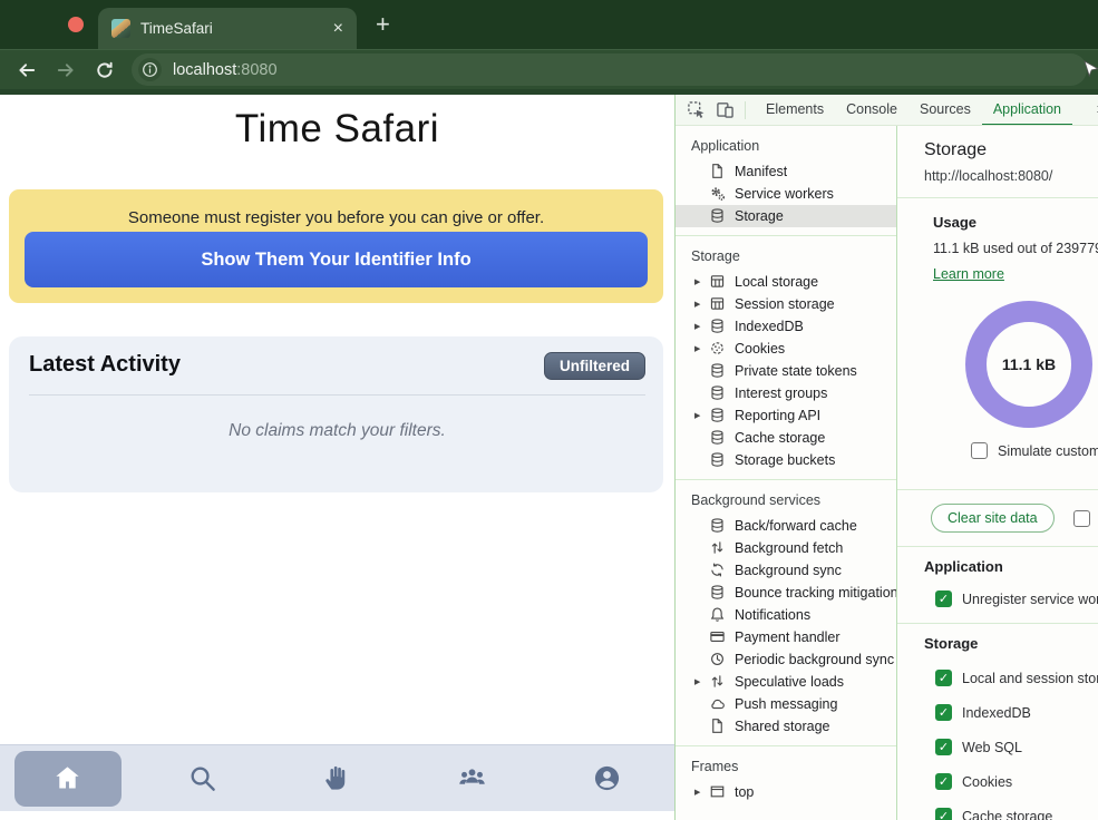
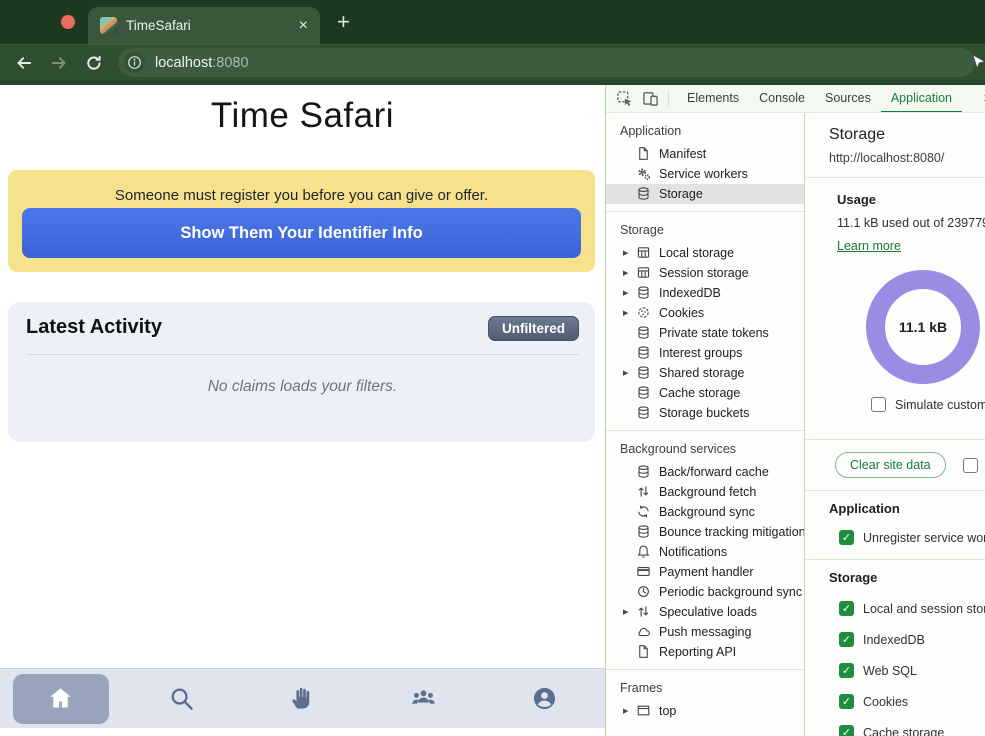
  TimeSafari
  ×
  +
  localhost:8080
  Time Safari
  Someone must register you before you can give or offer.
  Show Them Your Identifier Info
  Latest Activity
  Unfiltered
- No claims match your filters.
+ No claims loads your filters.
  Elements
  Console
  Sources
  Application
  Application
  Manifest
  Service workers
  Storage
  Storage
  Local storage
  Session storage
  IndexedDB
  Cookies
  Private state tokens
  Interest groups
- Reporting API
+ Shared storage
  Cache storage
  Storage buckets
  Background services
  Back/forward cache
  Background fetch
  Background sync
  Bounce tracking mitigation
  Notifications
  Payment handler
  Periodic background sync
  Speculative loads
  Push messaging
- Shared storage
+ Reporting API
  Frames
  top
  Storage
  http://localhost:8080/
  Usage
  11.1 kB used out of 23977
  Learn more
  11.1 kB
  Simulate custom
  Clear site data
  Application
  Unregister service wo
  Storage
  Local and session sto
  IndexedDB
  Web SQL
  Cookies
  Cache storage
